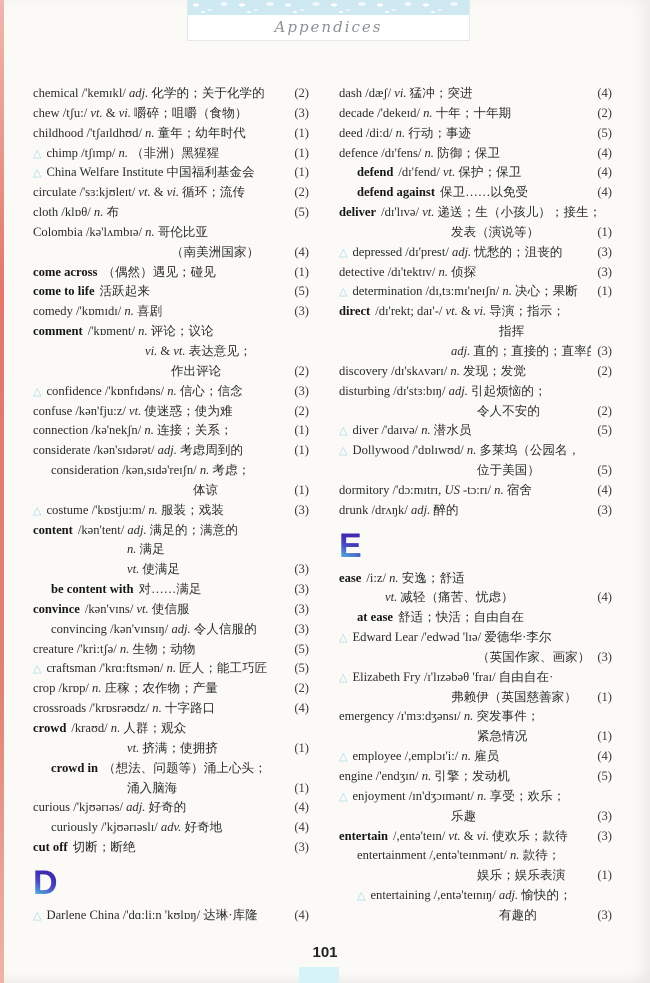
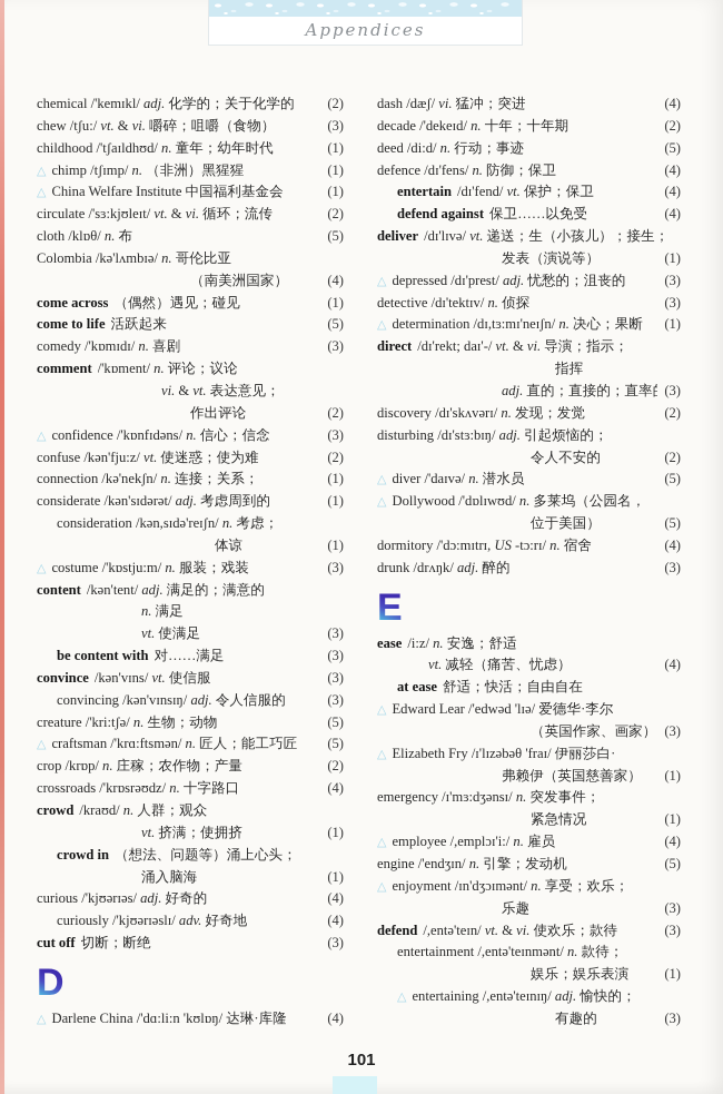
  Appendices
  chemical /'kemɪkl/ adj. 化学的；关于化学的
  (2)
  chew /tʃu:/ vt. & vi. 嚼碎；咀嚼（食物）
  (3)
  childhood /'tʃaɪldhʊd/ n. 童年；幼年时代
  (1)
  △
  chimp /tʃɪmp/ n. （非洲）黑猩猩
  (1)
  △
  China Welfare Institute 中国福利基金会
  (1)
  circulate /'sɜ:kjʊleɪt/ vt. & vi. 循环；流传
  (2)
  cloth /klɒθ/ n. 布
  (5)
  Colombia /kə'lʌmbɪə/ n. 哥伦比亚
  （南美洲国家）
  (4)
  come across
  （偶然）遇见；碰见
  (1)
  come to life
  活跃起来
  (5)
  comedy /'kɒmɪdɪ/ n. 喜剧
  (3)
  comment
  /'kɒment/ n. 评论；议论
  vi. & vt. 表达意见；
  作出评论
  (2)
  △
  confidence /'kɒnfɪdəns/ n. 信心；信念
  (3)
  confuse /kən'fju:z/ vt. 使迷惑；使为难
  (2)
  connection /kə'nekʃn/ n. 连接；关系；
  (1)
  considerate /kən'sɪdərət/ adj. 考虑周到的
  (1)
  consideration /kən,sɪdə'reɪʃn/ n. 考虑；
  体谅
  (1)
  △
  costume /'kɒstju:m/ n. 服装；戏装
  (3)
  content
  /kən'tent/ adj. 满足的；满意的
  n. 满足
  vt. 使满足
  (3)
  be content with
  对……满足
  (3)
  convince
  /kən'vɪns/ vt. 使信服
  (3)
  convincing /kən'vɪnsɪŋ/ adj. 令人信服的
  (3)
  creature /'kri:tʃə/ n. 生物；动物
  (5)
  △
  craftsman /'krɑ:ftsmən/ n. 匠人；能工巧匠
  (5)
  crop /krɒp/ n. 庄稼；农作物；产量
  (2)
  crossroads /'krɒsrəʊdz/ n. 十字路口
  (4)
  crowd
  /kraʊd/ n. 人群；观众
  vt. 挤满；使拥挤
  (1)
  crowd in
  （想法、问题等）涌上心头；
  涌入脑海
  (1)
  curious /'kjʊərɪəs/ adj. 好奇的
  (4)
  curiously /'kjʊərɪəslɪ/ adv. 好奇地
  (4)
  cut off
  切断；断绝
  (3)
  D
  △
  Darlene China /'dɑ:li:n 'kʊlɒŋ/ 达琳·库隆
  (4)
  dash /dæʃ/ vi. 猛冲；突进
  (4)
  decade /'dekeɪd/ n. 十年；十年期
  (2)
  deed /di:d/ n. 行动；事迹
  (5)
  defence /dɪ'fens/ n. 防御；保卫
  (4)
- defend
+ entertain
  /dɪ'fend/ vt. 保护；保卫
  (4)
  defend against
  保卫……以免受
  (4)
  deliver
  /dɪ'lɪvə/ vt. 递送；生（小孩儿）；接生；
  发表（演说等）
  (1)
  △
  depressed /dɪ'prest/ adj. 忧愁的；沮丧的
  (3)
  detective /dɪ'tektɪv/ n. 侦探
  (3)
  △
  determination /dɪ,tɜ:mɪ'neɪʃn/ n. 决心；果断
  (1)
  direct
  /dɪ'rekt; daɪ'-/ vt. & vi. 导演；指示；
  指挥
  adj. 直的；直接的；直率
  (3)
  discovery /dɪ'skʌvərɪ/ n. 发现；发觉
  (2)
  disturbing /dɪ'stɜ:bɪŋ/ adj. 引起烦恼的；
  令人不安的
  (2)
  △
  diver /'daɪvə/ n. 潜水员
  (5)
  △
  Dollywood /'dɒlɪwʊd/ n. 多莱坞（公园名，
  位于美国）
  (5)
  dormitory /'dɔ:mɪtrɪ, US -tɔ:rɪ/ n. 宿舍
  (4)
  drunk /drʌŋk/ adj. 醉的
  (3)
  E
  ease
  /i:z/ n. 安逸；舒适
  vt. 减轻（痛苦、忧虑）
  (4)
  at ease
  舒适；快活；自由自在
  △
  Edward Lear /'edwəd 'lɪə/ 爱德华·李尔
  （英国作家、画家）
  (3)
  △
- Elizabeth Fry /ɪ'lɪzəbəθ 'fraɪ/ 自由自在·
+ Elizabeth Fry /ɪ'lɪzəbəθ 'fraɪ/ 伊丽莎白·
  弗赖伊（英国慈善家）
  (1)
  emergency /ɪ'mɜ:dʒənsɪ/ n. 突发事件；
  紧急情况
  (1)
  △
  employee /,emplɔɪ'i:/ n. 雇员
  (4)
  engine /'endʒɪn/ n. 引擎；发动机
  (5)
  △
  enjoyment /ɪn'dʒɔɪmənt/ n. 享受；欢乐；
  乐趣
  (3)
- entertain
+ defend
  /,entə'teɪn/ vt. & vi. 使欢乐；款待
  (3)
  entertainment /,entə'teɪnmənt/ n. 款待；
  娱乐；娱乐表演
  (1)
  △
  entertaining /,entə'teɪnɪŋ/ adj. 愉快的；
  有趣的
  (3)
  101
